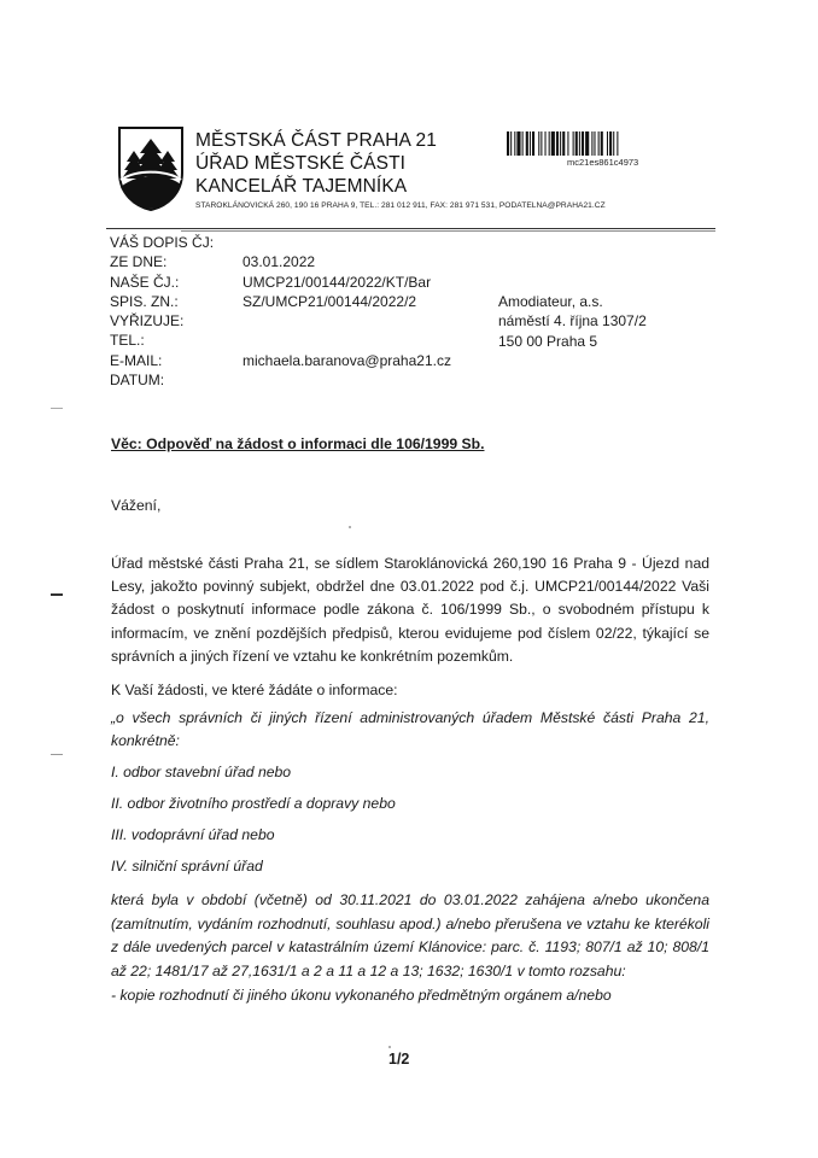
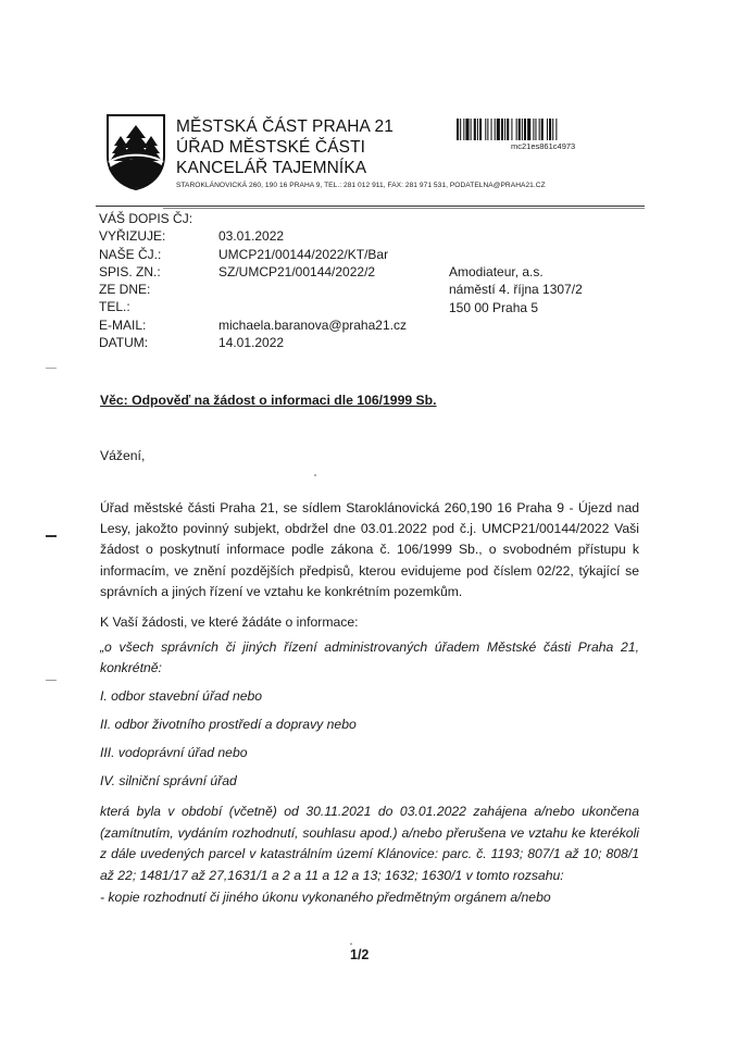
  MĚSTSKÁ ČÁST PRAHA 21
  ÚŘAD MĚSTSKÉ ČÁSTI
  KANCELÁŘ TAJEMNÍKA
  mc21es861c4973
  VÁŠ DOPIS ČJ:
- ZE DNE:
+ VYŘIZUJE:
  03.01.2022
  NAŠE ČJ.:
  UMCP21/00144/2022/KT/Bar
  SPIS. ZN.:
  SZ/UMCP21/00144/2022/2
- VYŘIZUJE:
+ ZE DNE:
  TEL.:
  E-MAIL:
  michaela.baranova@praha21.cz
  DATUM:
+ 14.01.2022
  Amodiateur, a.s.
  náměstí 4. října 1307/2
  150 00 Praha 5
  Věc: Odpověď na žádost o informaci dle 106/1999 Sb.
  Vážení,
  Úřad městské části Praha 21, se sídlem Staroklánovická 260,190 16 Praha 9 - Újezd nad Lesy, jakožto povinný subjekt, obdržel dne 03.01.2022 pod č.j. UMCP21/00144/2022 Vaši žádost o poskytnutí informace podle zákona č. 106/1999 Sb., o svobodném přístupu k informacím, ve znění pozdějších předpisů, kterou evidujeme pod číslem 02/22, týkající se správních a jiných řízení ve vztahu ke konkrétním pozemkům.
  K Vaší žádosti, ve které žádáte o informace:
  „o všech správních či jiných řízení administrovaných úřadem Městské části Praha 21, konkrétně:
  I. odbor stavební úřad nebo
  II. odbor životního prostředí a dopravy nebo
  III. vodoprávní úřad nebo
  IV. silniční správní úřad
  která byla v období (včetně) od 30.11.2021 do 03.01.2022 zahájena a/nebo ukončena (zamítnutím, vydáním rozhodnutí, souhlasu apod.) a/nebo přerušena ve vztahu ke kterékoli z dále uvedených parcel v katastrálním území Klánovice: parc. č. 1193; 807/1 až 10; 808/1 až 22; 1481/17 až 27,1631/1 a 2 a 11 a 12 a 13; 1632; 1630/1 v tomto rozsahu:
  - kopie rozhodnutí či jiného úkonu vykonaného předmětným orgánem a/nebo
  1/2
